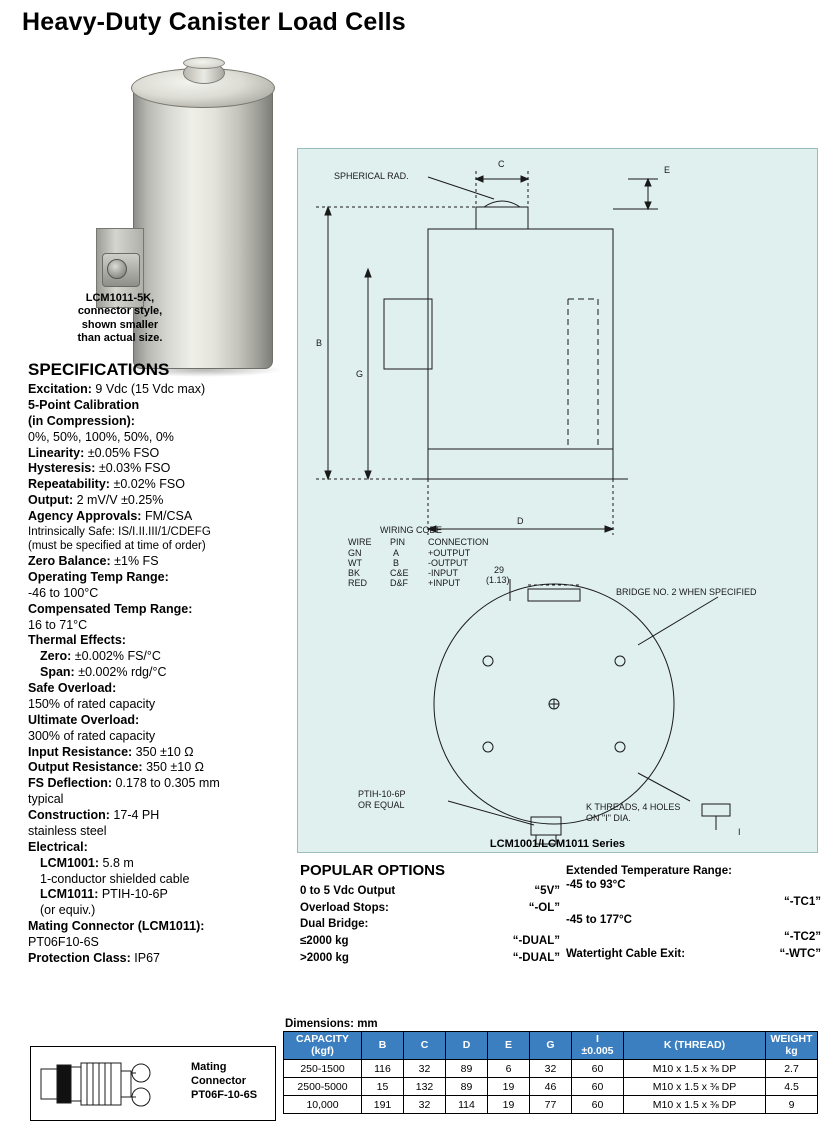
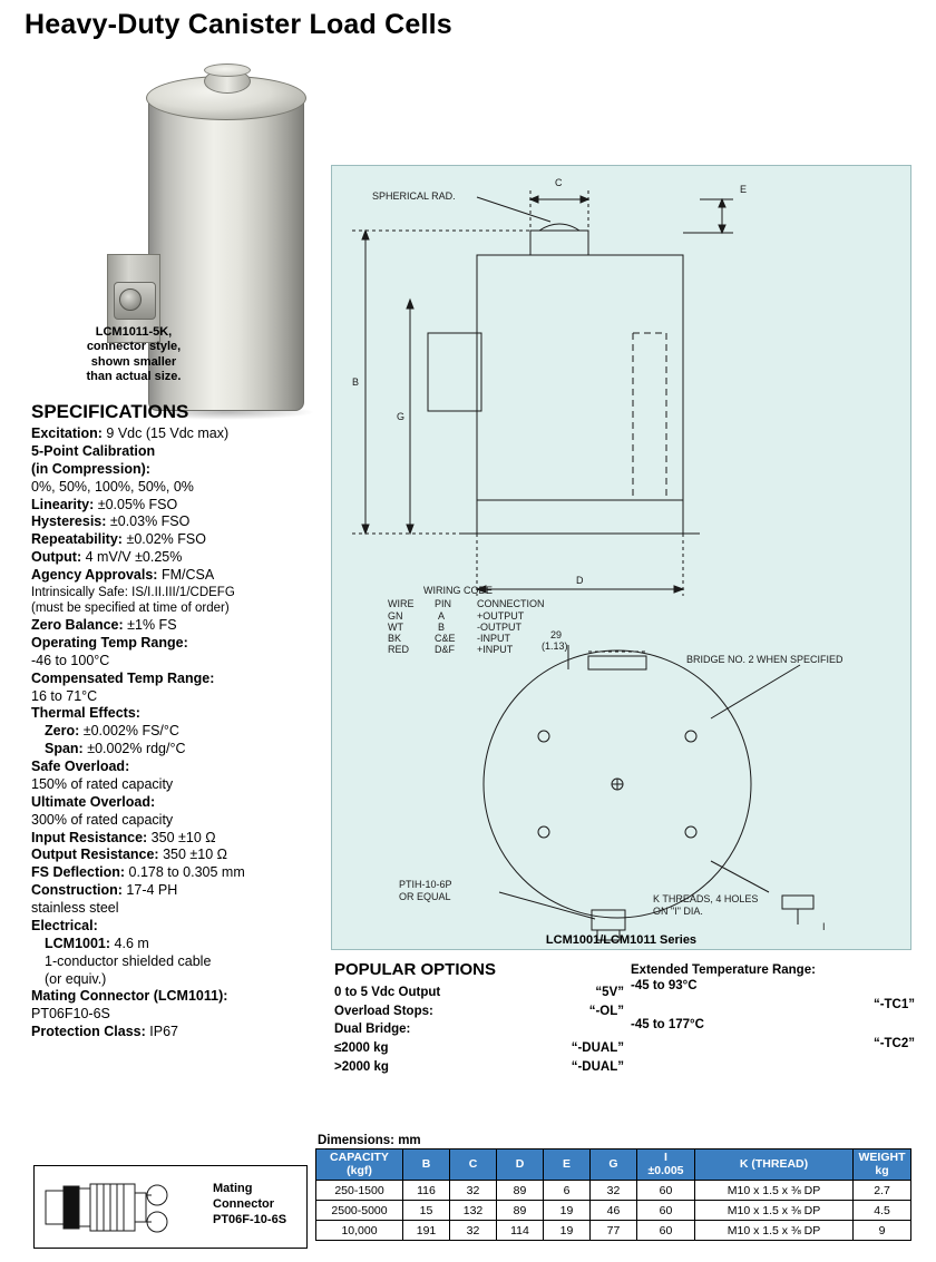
  Heavy-Duty Canister Load Cells
  LCM1011-5K,
  connector style,
  shown smaller
  than actual size.
  SPECIFICATIONS
  Excitation: 9 Vdc (15 Vdc max)
  5-Point Calibration
  (in Compression):
  0%, 50%, 100%, 50%, 0%
  Linearity: ±0.05% FSO
  Hysteresis: ±0.03% FSO
  Repeatability: ±0.02% FSO
- Output: 2 mV/V ±0.25%
+ Output: 4 mV/V ±0.25%
  Agency Approvals: FM/CSA
  Intrinsically Safe: IS/I.II.III/1/CDEFG
  (must be specified at time of order)
  Zero Balance: ±1% FS
  Operating Temp Range:
  -46 to 100°C
  Compensated Temp Range:
  16 to 71°C
  Thermal Effects:
  Zero: ±0.002% FS/°C
  Span: ±0.002% rdg/°C
  Safe Overload:
  150% of rated capacity
  Ultimate Overload:
  300% of rated capacity
  Input Resistance: 350 ±10 Ω
  Output Resistance: 350 ±10 Ω
  FS Deflection: 0.178 to 0.305 mm
- typical
  Construction: 17-4 PH
  stainless steel
  Electrical:
- LCM1001: 5.8 m
+ LCM1001: 4.6 m
  1-conductor shielded cable
- LCM1011: PTIH-10-6P
  (or equiv.)
  Mating Connector (LCM1011):
  PT06F10-6S
  Protection Class: IP67
  SPHERICAL RAD.
  C
  E
  B
  G
  D
  29
  (1.13)
  BRIDGE NO. 2 WHEN SPECIFIED
  PTIH-10-6P
  OR EQUAL
  K THREADS, 4 HOLES
  ON "I" DIA.
  I
  WIRING CODE
  WIRE
  PIN
  CONNECTION
  GN
  A
  +OUTPUT
  WT
  B
  -OUTPUT
  BK
  C&E
  -INPUT
  RED
  D&F
  +INPUT
  LCM1001/LCM1011 Series
  POPULAR OPTIONS
  0 to 5 Vdc Output
  “5V”
  Overload Stops:
  “-OL”
  Dual Bridge:
  ≤2000 kg
  “-DUAL”
  >2000 kg
  “-DUAL”
  Extended Temperature Range:
  -45 to 93°C
  “-TC1”
  -45 to 177°C
  “-TC2”
- Watertight Cable Exit:
- “-WTC”
  Mating
  Connector
  PT06F-10-6S
  Dimensions: mm
  CAPACITY (kgf)	B	C	D	E	G	I ±0.005	K (THREAD)	WEIGHT kg
  250-1500	116	32	89	6	32	60	M10 x 1.5 x ⅜ DP	2.7
  2500-5000	15	132	89	19	46	60	M10 x 1.5 x ⅜ DP	4.5
  10,000	191	32	114	19	77	60	M10 x 1.5 x ⅜ DP	9
